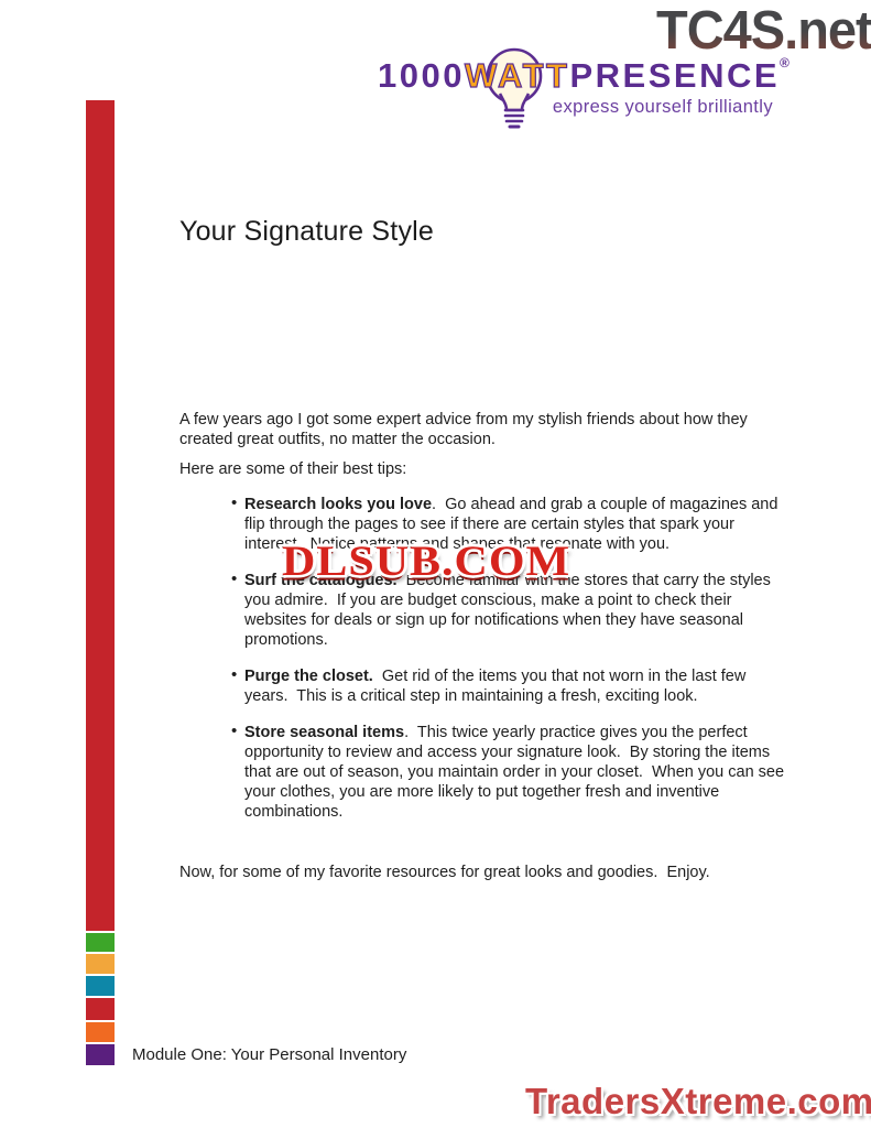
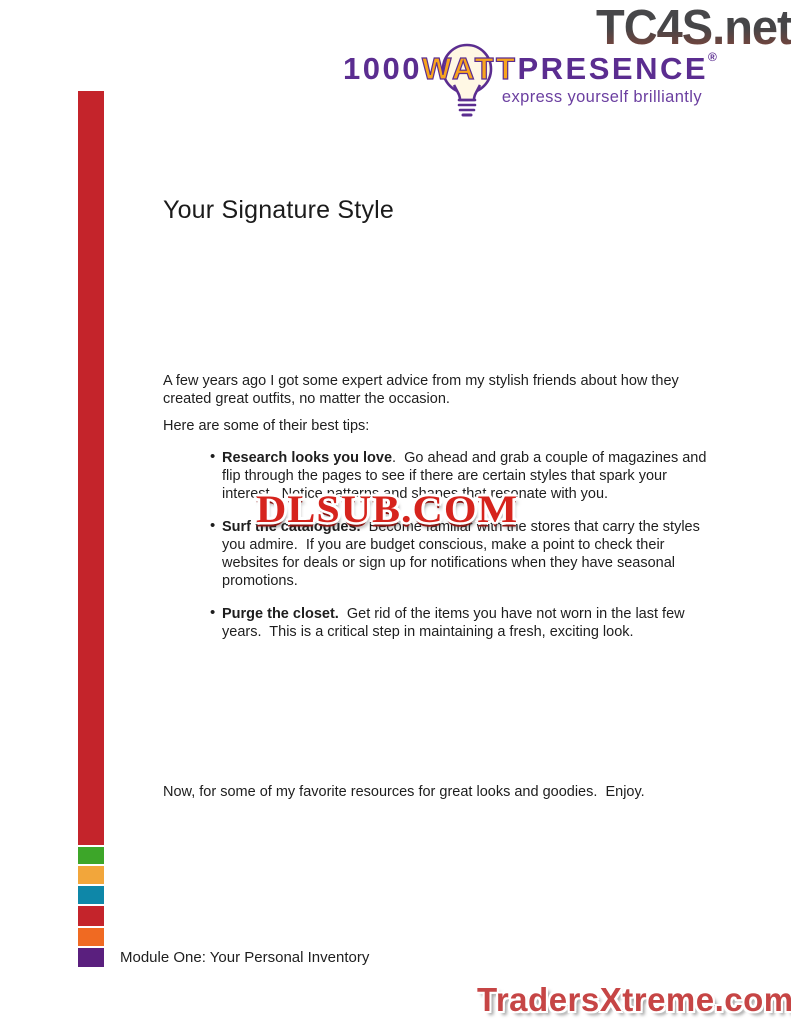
  TC4S.net
  1000WATTPRESENCE®
  express yourself brilliantly
  Your Signature Style
  A few years ago I got some expert advice from my stylish friends about how they created great outfits, no matter the occasion.
  Here are some of their best tips:
  Research looks you love. Go ahead and grab a couple of magazines and flip through the pages to see if there are certain styles that spark your interest. Notice patterns and shapes that resonate with you.
  Surf the catalogues. Become familiar with the stores that carry the styles you admire. If you are budget conscious, make a point to check their websites for deals or sign up for notifications when they have seasonal promotions.
- Purge the closet. Get rid of the items you that not worn in the last few years. This is a critical step in maintaining a fresh, exciting look.
+ Purge the closet. Get rid of the items you have not worn in the last few years. This is a critical step in maintaining a fresh, exciting look.
- Store seasonal items. This twice yearly practice gives you the perfect opportunity to review and access your signature look. By storing the items that are out of season, you maintain order in your closet. When you can see your clothes, you are more likely to put together fresh and inventive combinations.
  Now, for some of my favorite resources for great looks and goodies. Enjoy.
  Module One: Your Personal Inventory
  DLSUB.COM
  TradersXtreme.com
